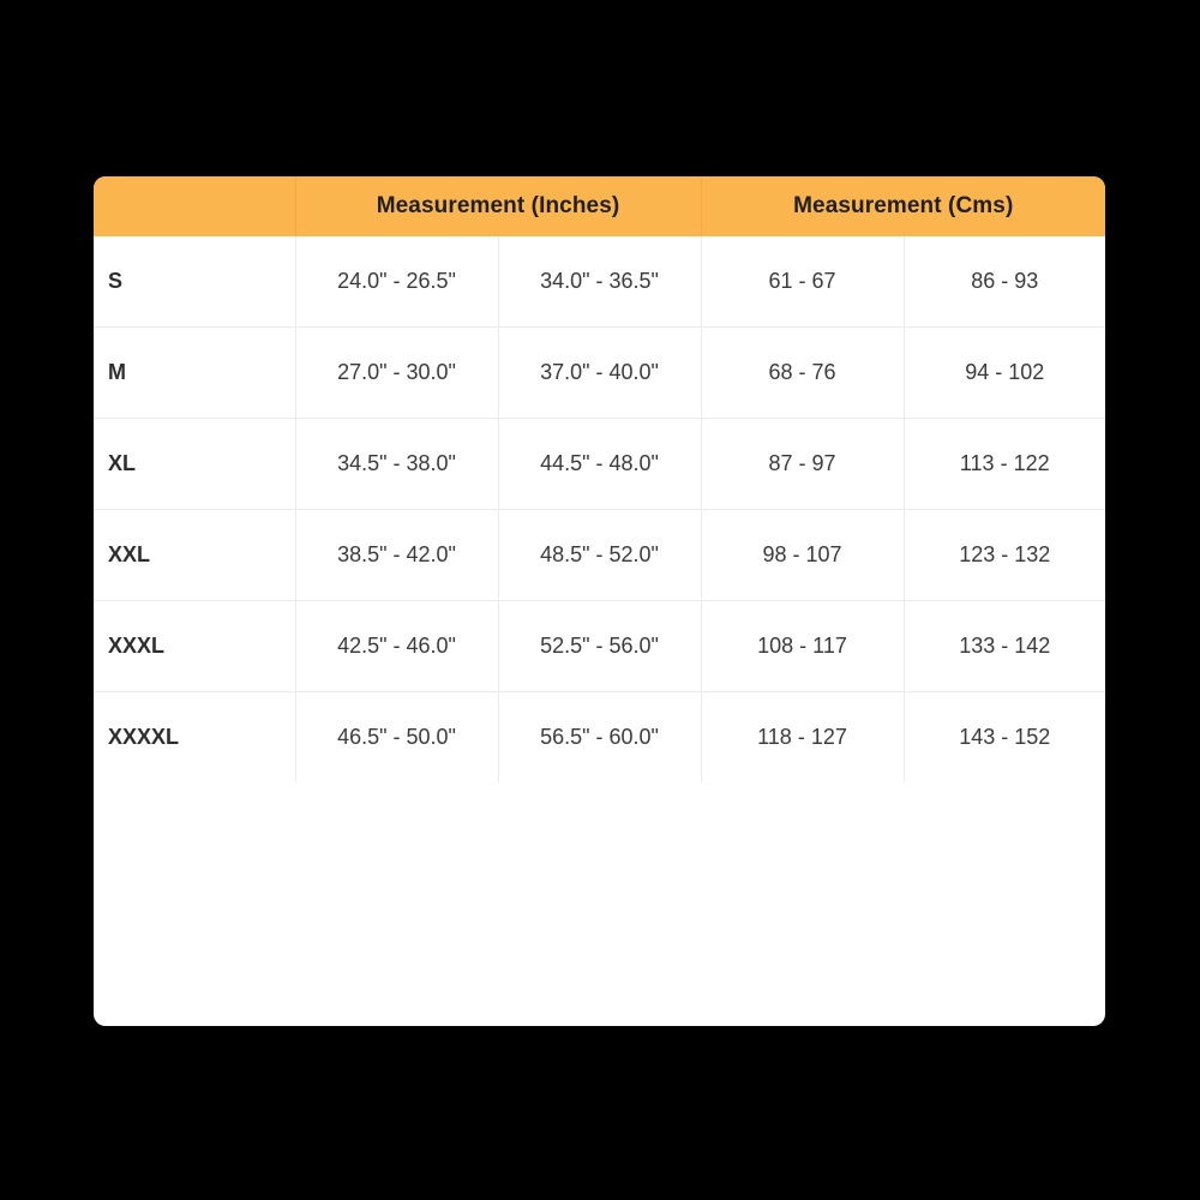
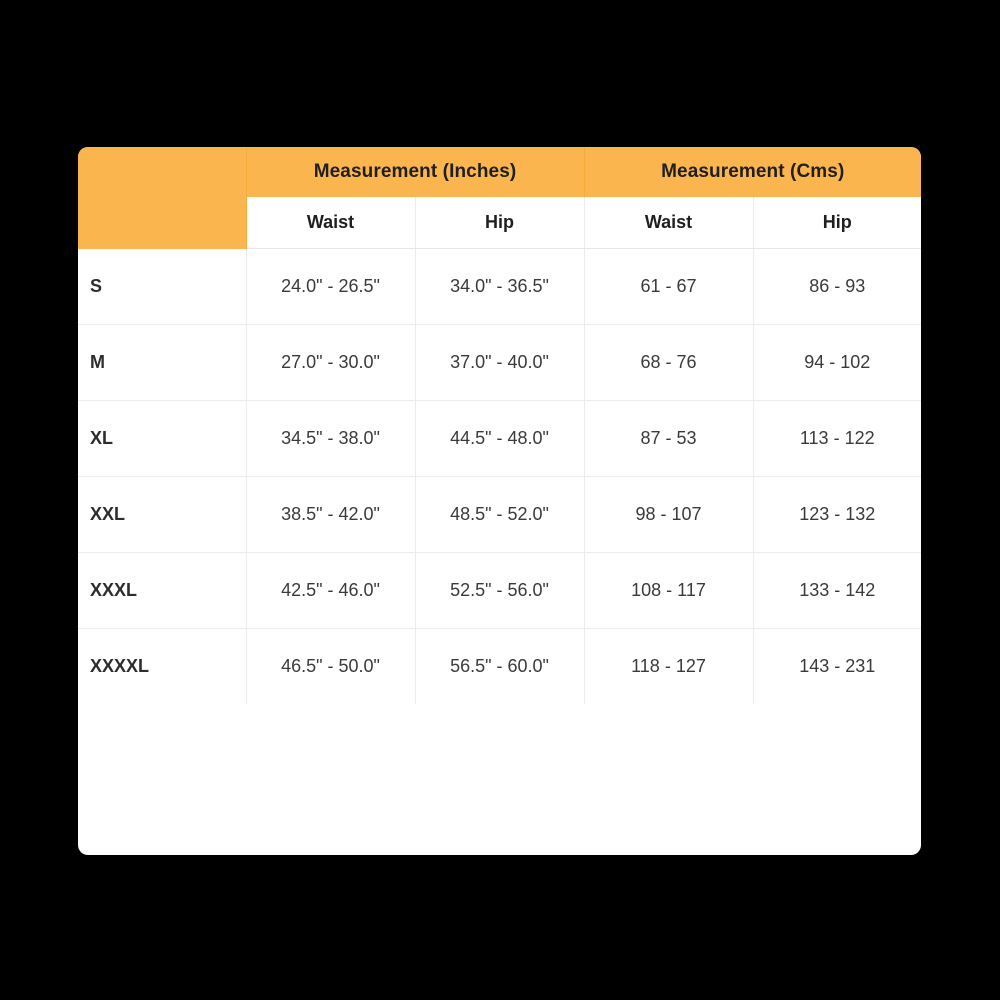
  	Measurement (Inches)	Measurement (Cms)
+ 	Waist	Hip	Waist	Hip
  S	24.0" - 26.5"	34.0" - 36.5"	61 - 67	86 - 93
  M	27.0" - 30.0"	37.0" - 40.0"	68 - 76	94 - 102
- XL	34.5" - 38.0"	44.5" - 48.0"	87 - 97	113 - 122
+ XL	34.5" - 38.0"	44.5" - 48.0"	87 - 53	113 - 122
  XXL	38.5" - 42.0"	48.5" - 52.0"	98 - 107	123 - 132
  XXXL	42.5" - 46.0"	52.5" - 56.0"	108 - 117	133 - 142
- XXXXL	46.5" - 50.0"	56.5" - 60.0"	118 - 127	143 - 152
+ XXXXL	46.5" - 50.0"	56.5" - 60.0"	118 - 127	143 - 231
